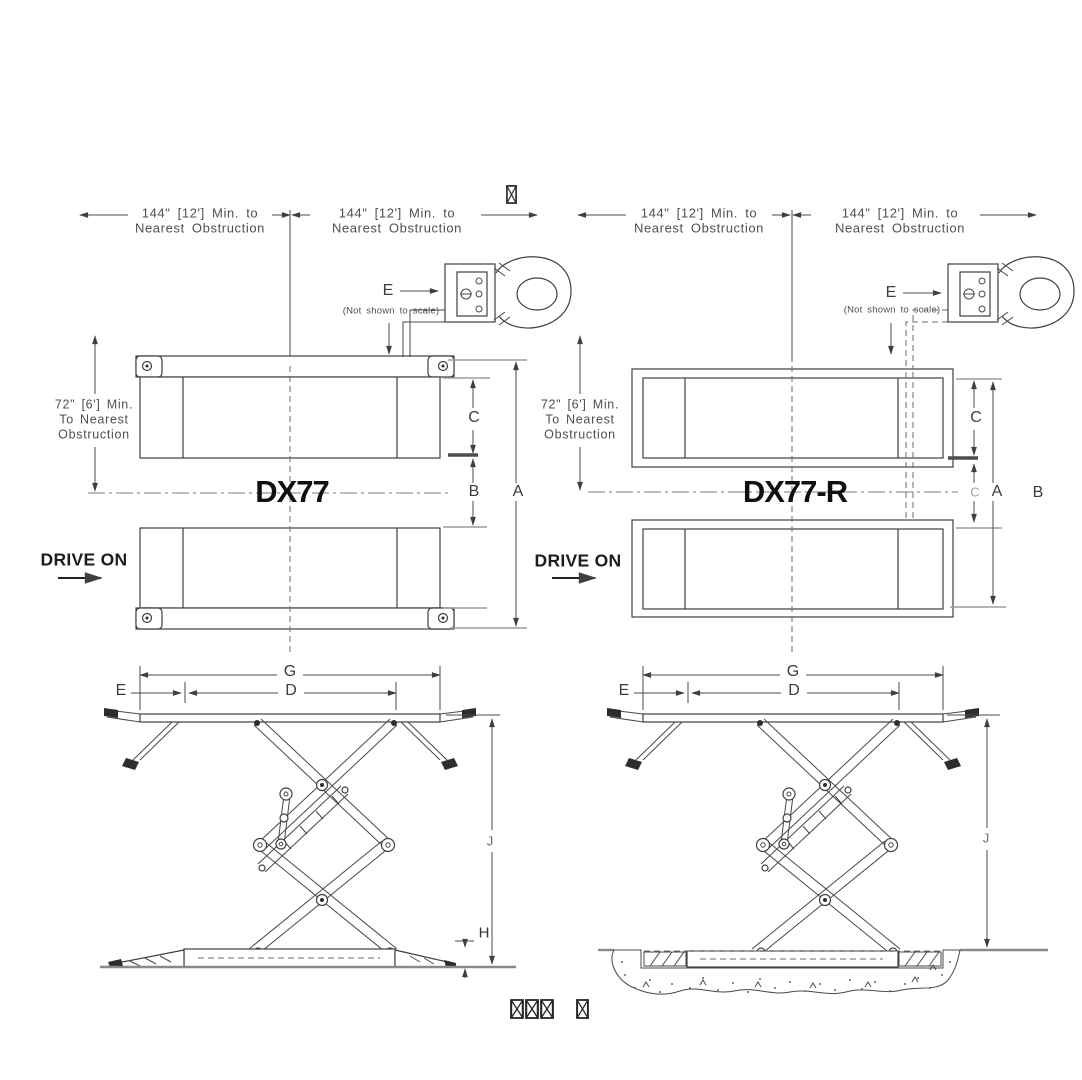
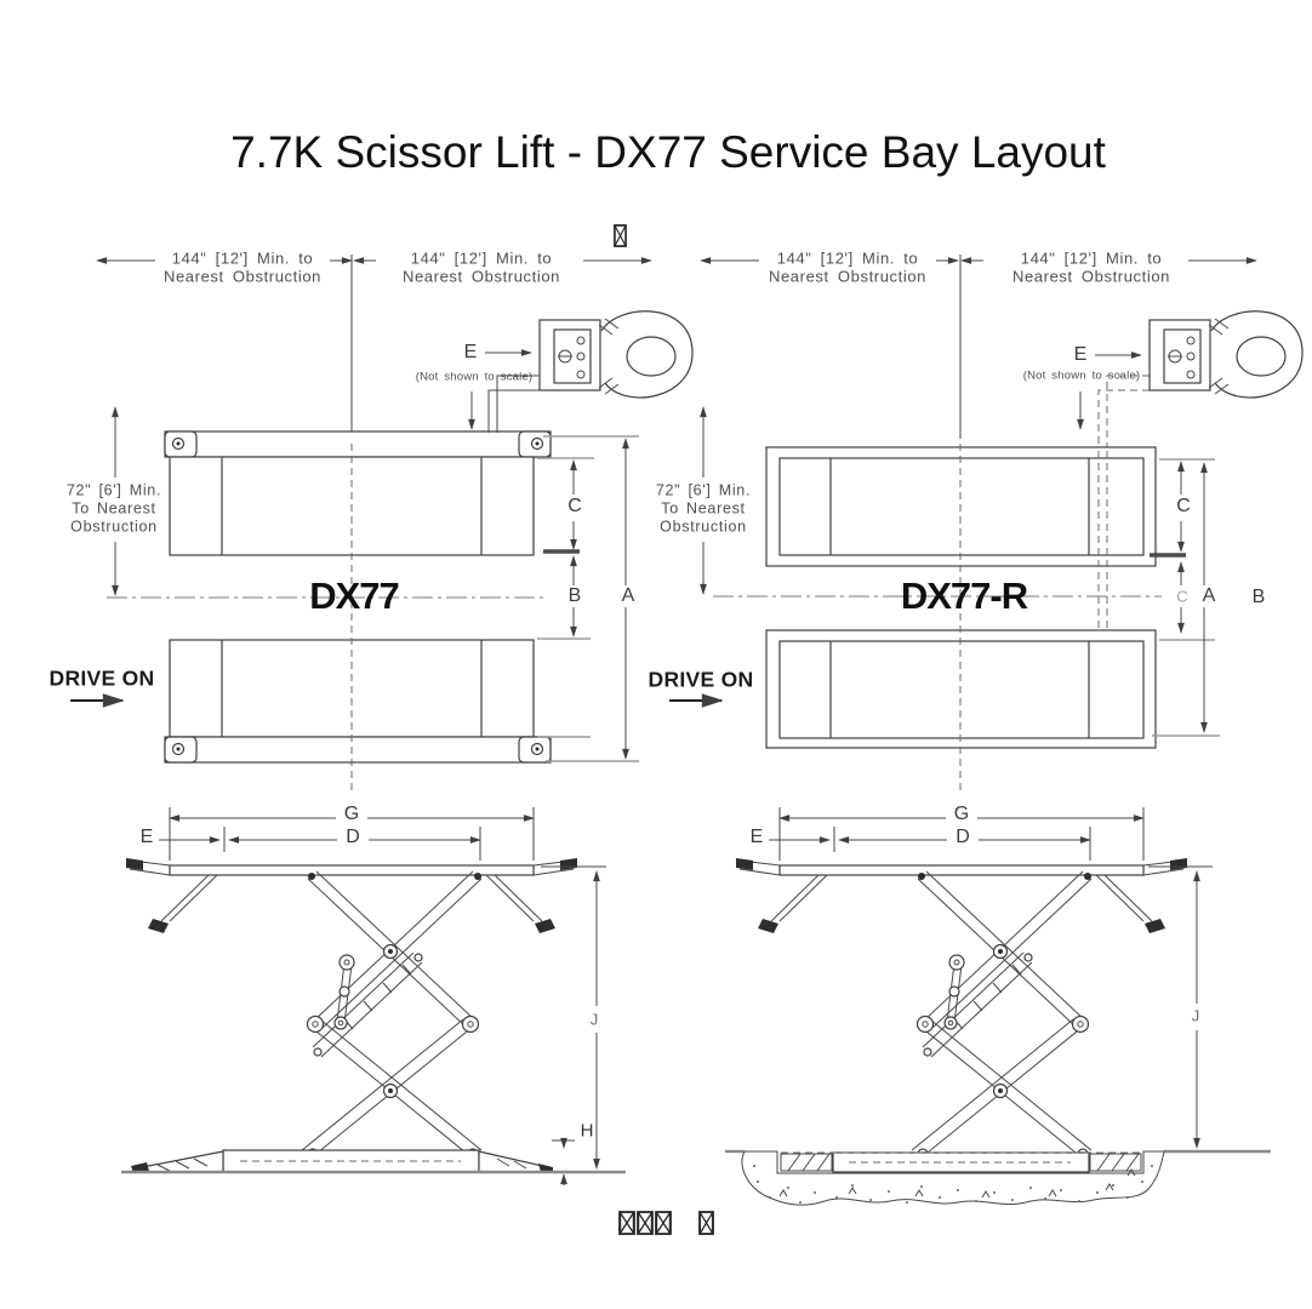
+ 7.7K Scissor Lift - DX77 Service Bay Layout
  144" [12'] Min. to
  Nearest Obstruction
  144" [12'] Min. to
  Nearest Obstruction
  144" [12'] Min. to
  Nearest Obstruction
  144" [12'] Min. to
  Nearest Obstruction
  72" [6'] Min.
  To Nearest
  Obstruction
  72" [6'] Min.
  To Nearest
  Obstruction
  E
  (Not shown to scale)
  E
  (Not shown to scale)
  DX77
  DX77-R
  DRIVE ON
  DRIVE ON
  C
  B
  A
  C
  C
  A
  B
  G
  D
  E
  J
  H
  G
  D
  E
  J
